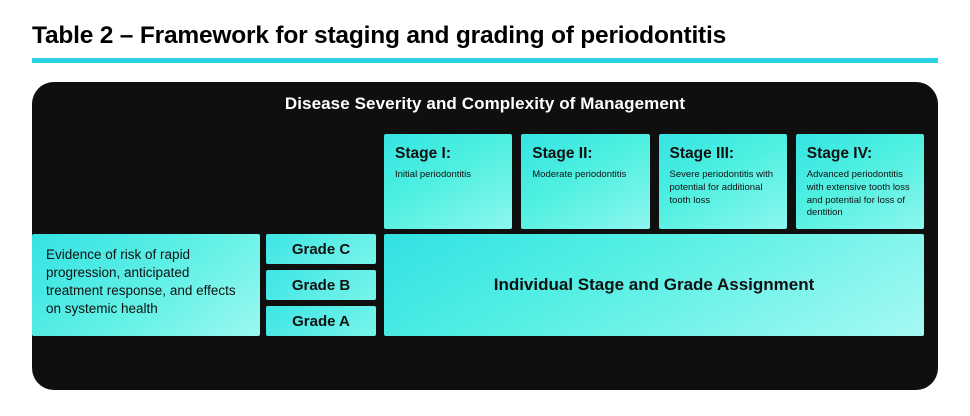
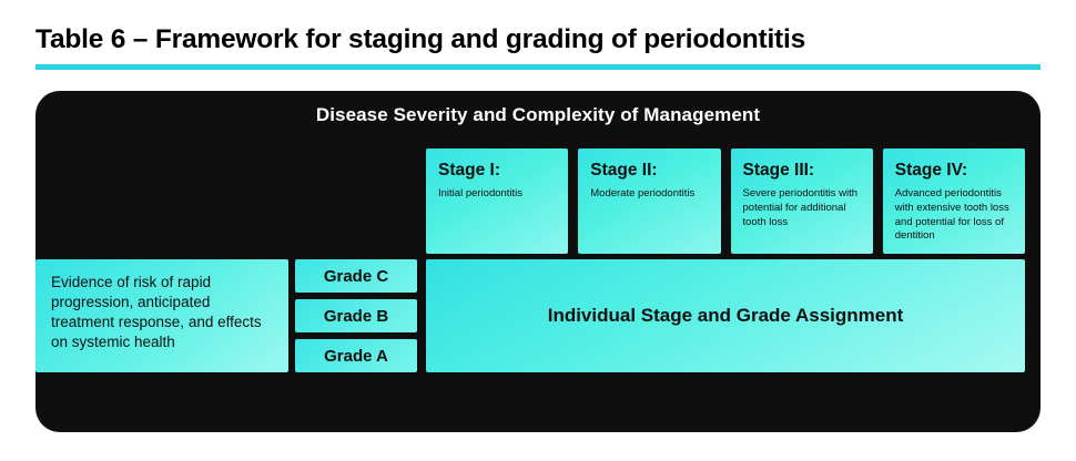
- Table 2 – Framework for staging and grading of periodontitis
+ Table 6 – Framework for staging and grading of periodontitis
  Disease Severity and Complexity of Management
  Stage I:
  Initial periodontitis
  Stage II:
  Moderate periodontitis
  Stage III:
  Severe periodontitis with potential for additional tooth loss
  Stage IV:
  Advanced periodontitis with extensive tooth loss and potential for loss of dentition
  Evidence of risk of rapid progression, anticipated treatment response, and effects on systemic health
  Grade C
  Grade B
  Grade A
  Individual Stage and Grade Assignment
